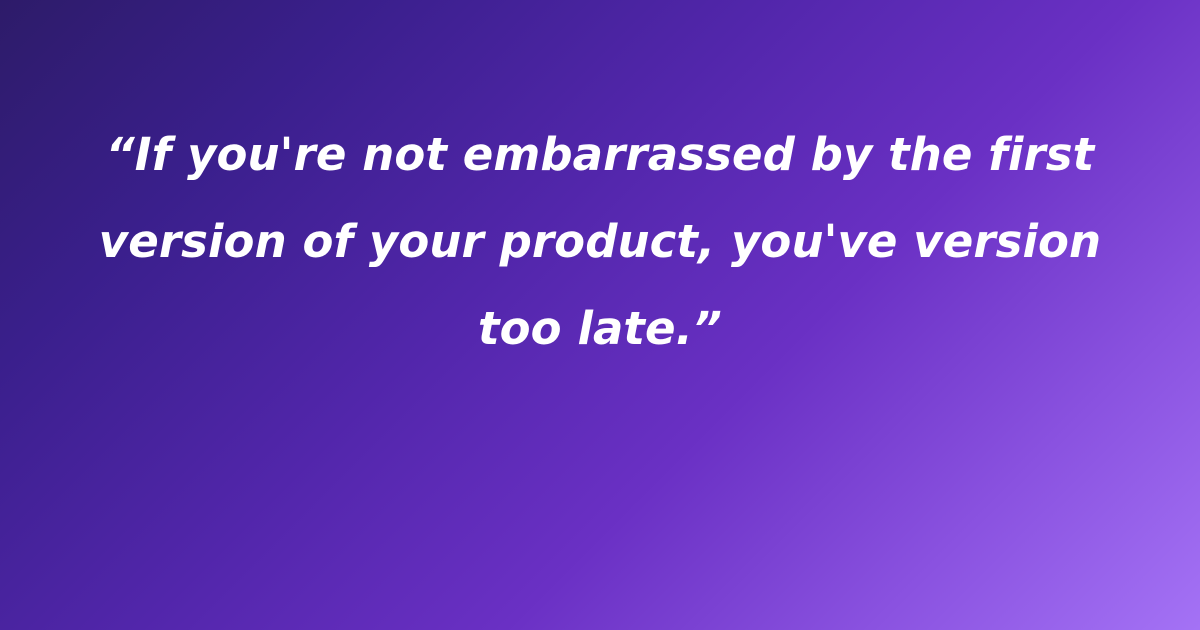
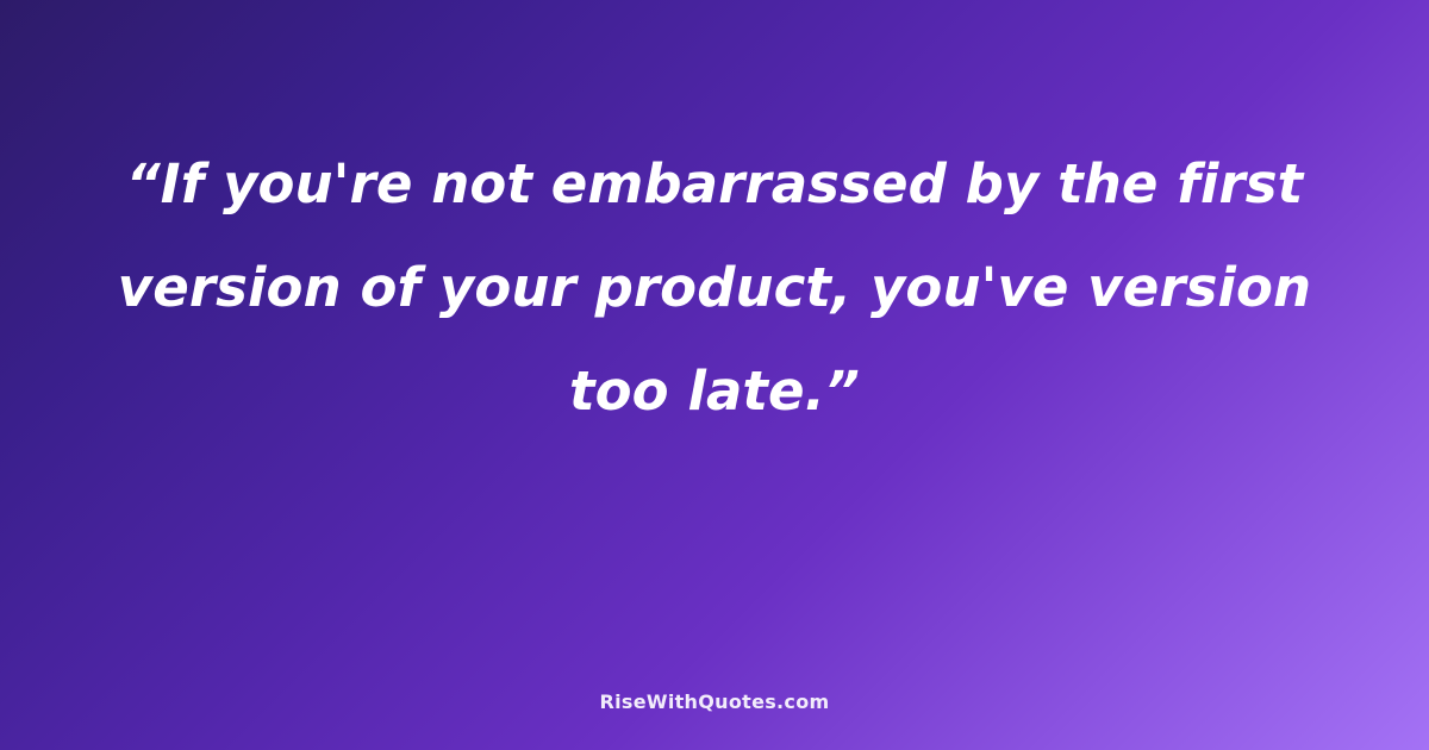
  “If you're not embarrassed by the first version of your product, you've version too late.”
+ RiseWithQuotes.com
